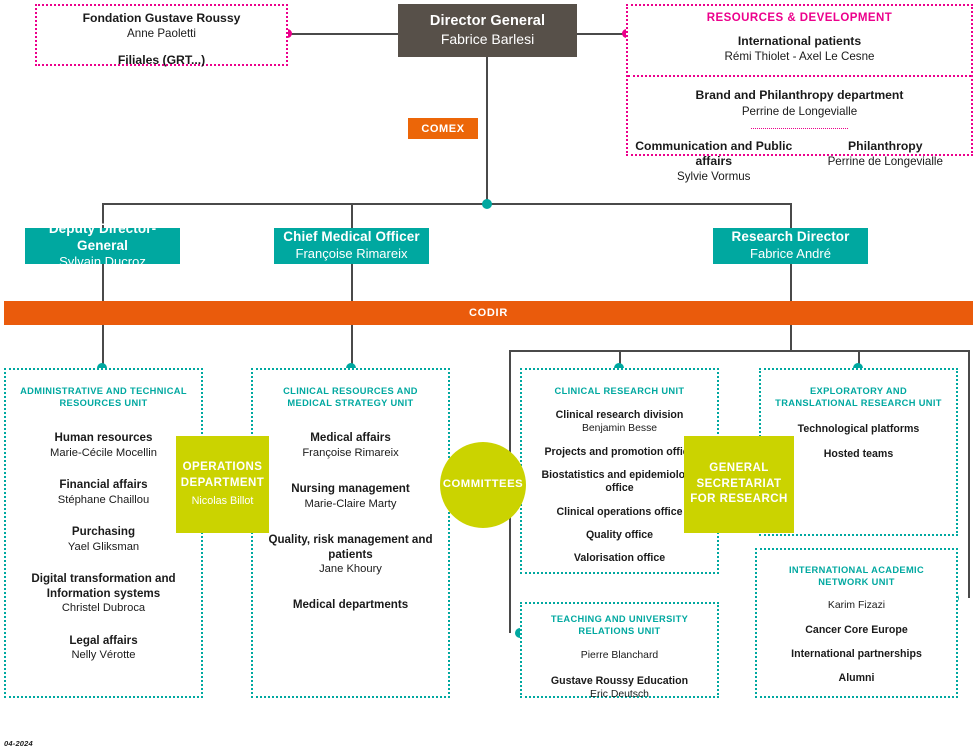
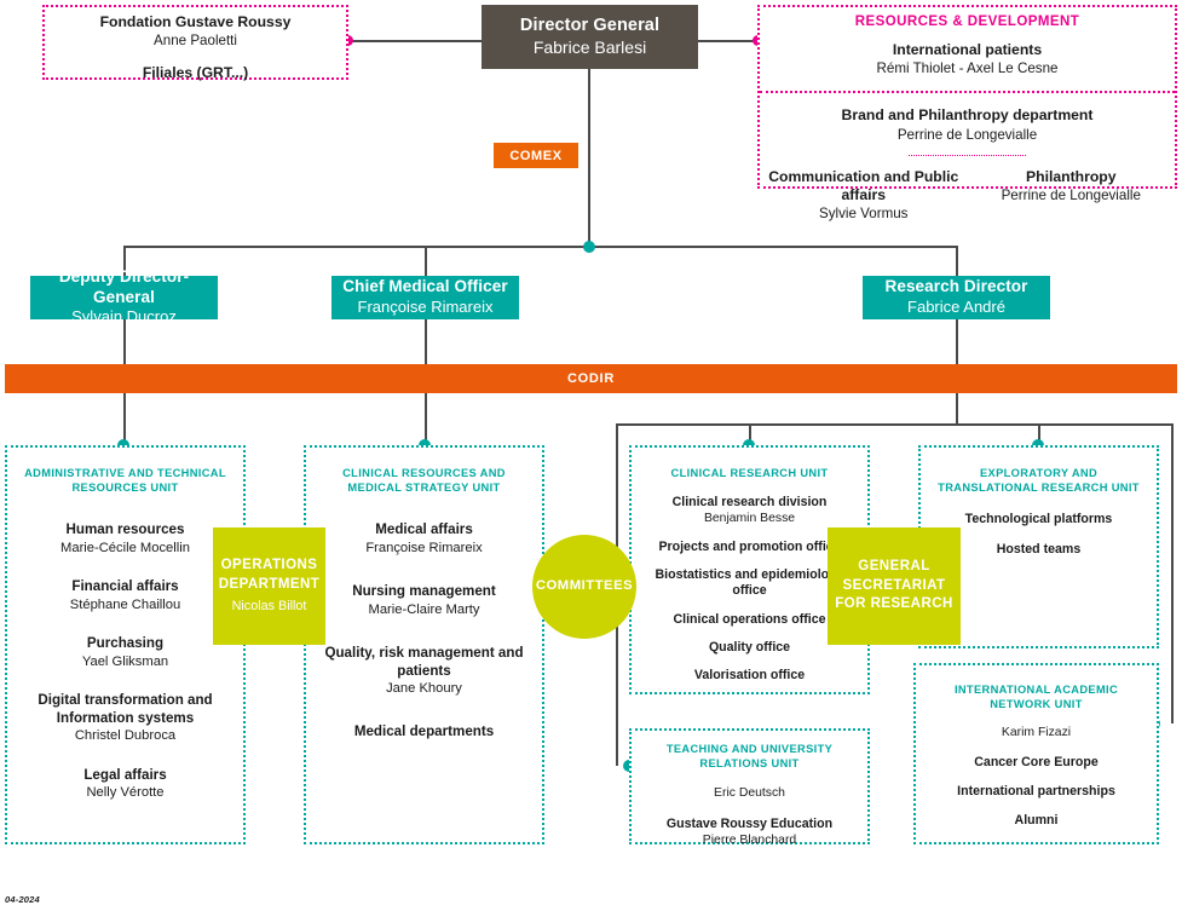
  Fondation Gustave Roussy
  Anne Paoletti
  Filiales (GRT...)
  Director General
  Fabrice Barlesi
  COMEX
  RESOURCES & DEVELOPMENT
  International patients
  Rémi Thiolet - Axel Le Cesne
  Brand and Philanthropy department
  Perrine de Longevialle
  Communication and Public affairs
  Sylvie Vormus
  Philanthropy
  Perrine de Longevialle
  Deputy Director-General
  Sylvain Ducroz
  Chief Medical Officer
  Françoise Rimareix
  Research Director
  Fabrice André
  CODIR
  ADMINISTRATIVE AND TECHNICAL RESOURCES UNIT
  Human resources
  Marie-Cécile Mocellin
  Financial affairs
  Stéphane Chaillou
  Purchasing
  Yael Gliksman
  Digital transformation and Information systems
  Christel Dubroca
  Legal affairs
  Nelly Vérotte
  CLINICAL RESOURCES AND MEDICAL STRATEGY UNIT
  Medical affairs
  Françoise Rimareix
  Nursing management
  Marie-Claire Marty
  Quality, risk management and patients
  Jane Khoury
  Medical departments
  CLINICAL RESEARCH UNIT
  Clinical research division
  Benjamin Besse
  Projects and promotion offi
  Biostatistics and epidemiolo office
  Clinical operations office
  Quality office
  Valorisation office
  EXPLORATORY AND TRANSLATIONAL RESEARCH UNIT
  Technological platforms
  Hosted teams
  TEACHING AND UNIVERSITY RELATIONS UNIT
- Pierre Blanchard
+ Eric Deutsch
  Gustave Roussy Education
- Eric Deutsch
+ Pierre Blanchard
  INTERNATIONAL ACADEMIC NETWORK UNIT
  Karim Fizazi
  Cancer Core Europe
  International partnerships
  Alumni
  OPERATIONS DEPARTMENT
  Nicolas Billot
  COMMITTEES
  GENERAL SECRETARIAT FOR RESEARCH
  04-2024
